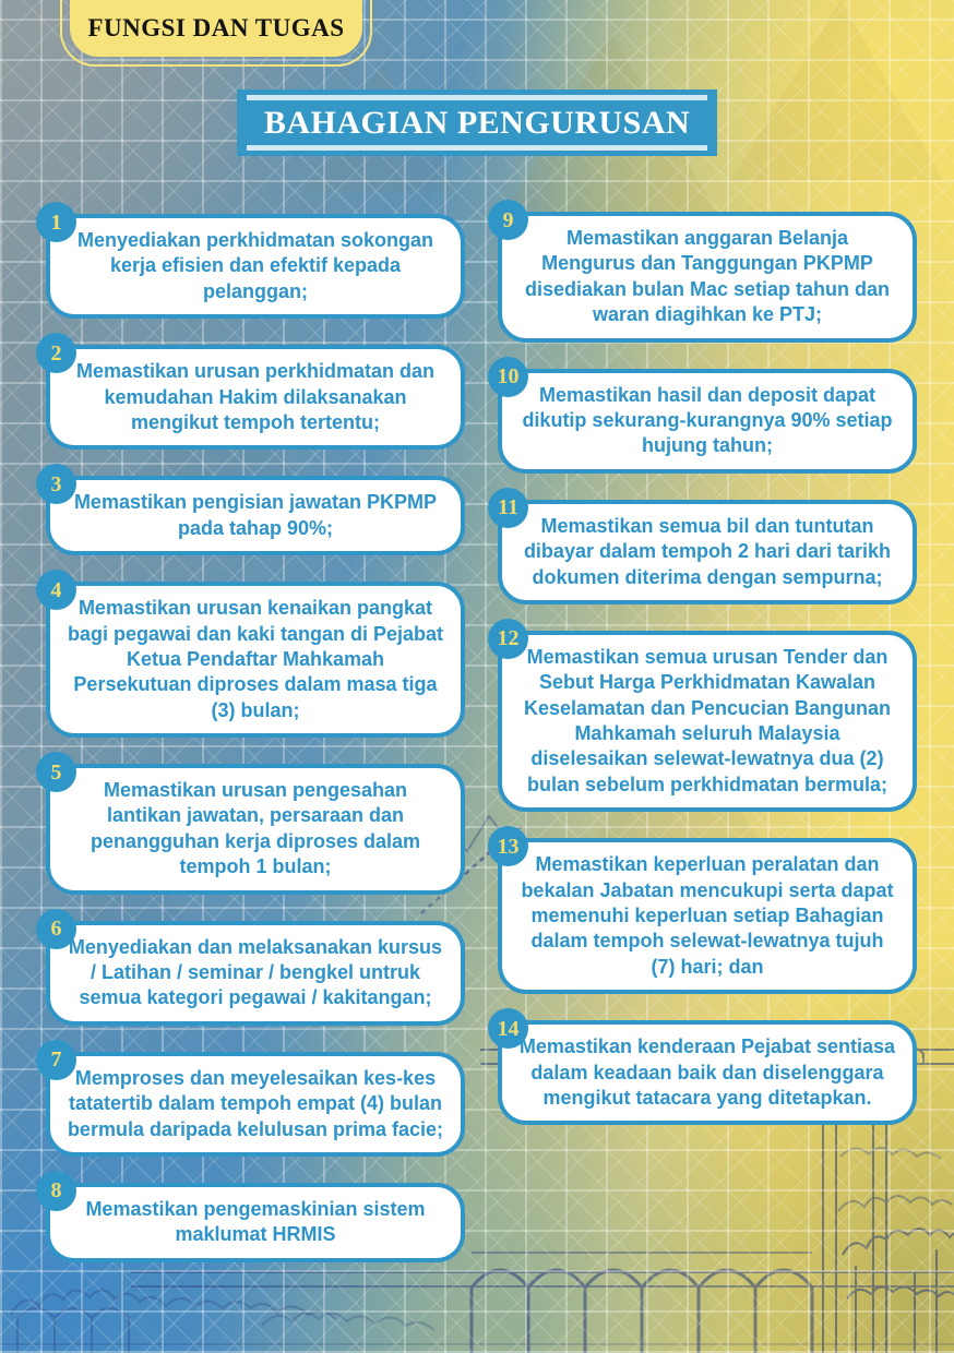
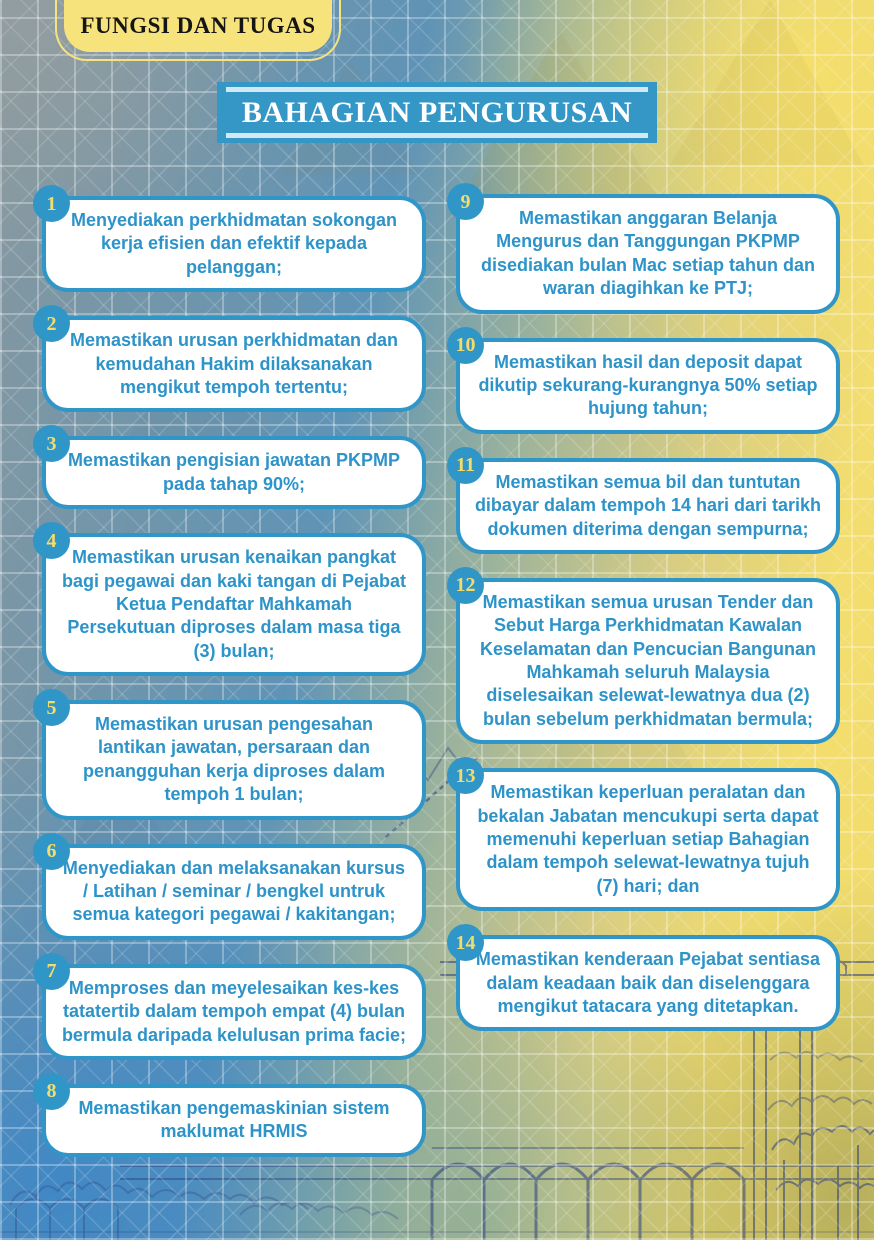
  FUNGSI DAN TUGAS
  BAHAGIAN PENGURUSAN
  1
  Menyediakan perkhidmatan sokongan kerja efisien dan efektif kepada pelanggan;
  2
  Memastikan urusan perkhidmatan dan kemudahan Hakim dilaksanakan mengikut tempoh tertentu;
  3
  Memastikan pengisian jawatan PKPMP pada tahap 90%;
  4
  Memastikan urusan kenaikan pangkat bagi pegawai dan kaki tangan di Pejabat Ketua Pendaftar Mahkamah Persekutuan diproses dalam masa tiga (3) bulan;
  5
  Memastikan urusan pengesahan lantikan jawatan, persaraan dan penangguhan kerja diproses dalam tempoh 1 bulan;
  6
  Menyediakan dan melaksanakan kursus / Latihan / seminar / bengkel untruk semua kategori pegawai / kakitangan;
  7
  Memproses dan meyelesaikan kes-kes tatatertib dalam tempoh empat (4) bulan bermula daripada kelulusan prima facie;
  8
  Memastikan pengemaskinian sistem maklumat HRMIS
  9
  Memastikan anggaran Belanja Mengurus dan Tanggungan PKPMP disediakan bulan Mac setiap tahun dan waran diagihkan ke PTJ;
  10
- Memastikan hasil dan deposit dapat dikutip sekurang-kurangnya 90% setiap hujung tahun;
+ Memastikan hasil dan deposit dapat dikutip sekurang-kurangnya 50% setiap hujung tahun;
  11
- Memastikan semua bil dan tuntutan dibayar dalam tempoh 2 hari dari tarikh dokumen diterima dengan sempurna;
+ Memastikan semua bil dan tuntutan dibayar dalam tempoh 14 hari dari tarikh dokumen diterima dengan sempurna;
  12
  Memastikan semua urusan Tender dan Sebut Harga Perkhidmatan Kawalan Keselamatan dan Pencucian Bangunan Mahkamah seluruh Malaysia diselesaikan selewat-lewatnya dua (2) bulan sebelum perkhidmatan bermula;
  13
  Memastikan keperluan peralatan dan bekalan Jabatan mencukupi serta dapat memenuhi keperluan setiap Bahagian dalam tempoh selewat-lewatnya tujuh (7) hari; dan
  14
  Memastikan kenderaan Pejabat sentiasa dalam keadaan baik dan diselenggara mengikut tatacara yang ditetapkan.
